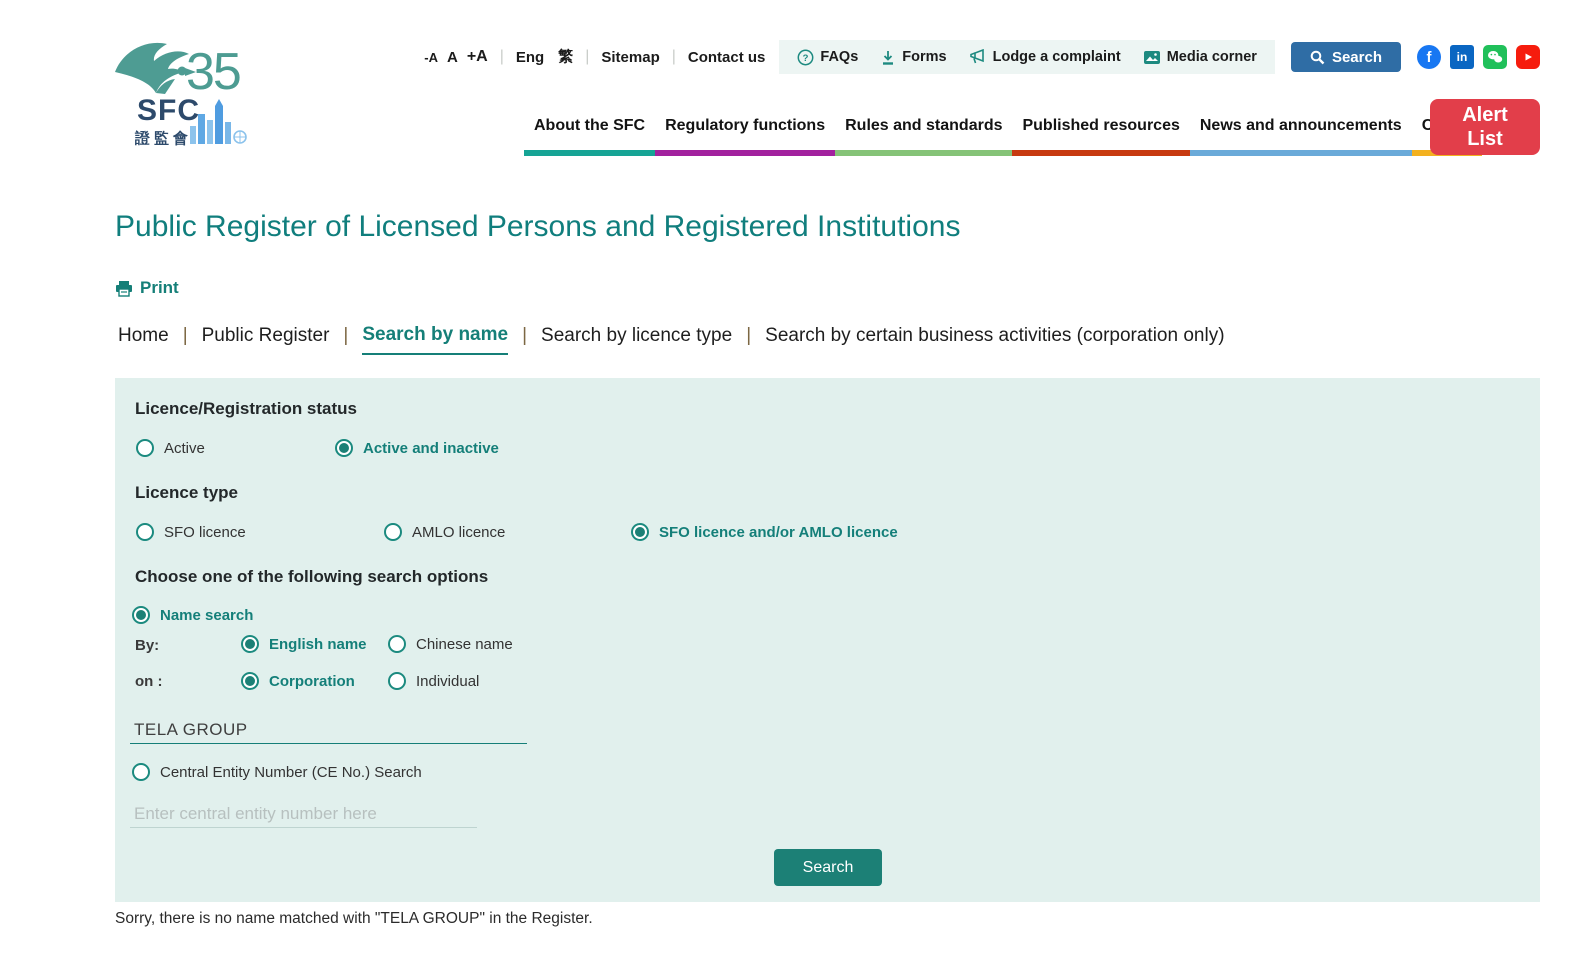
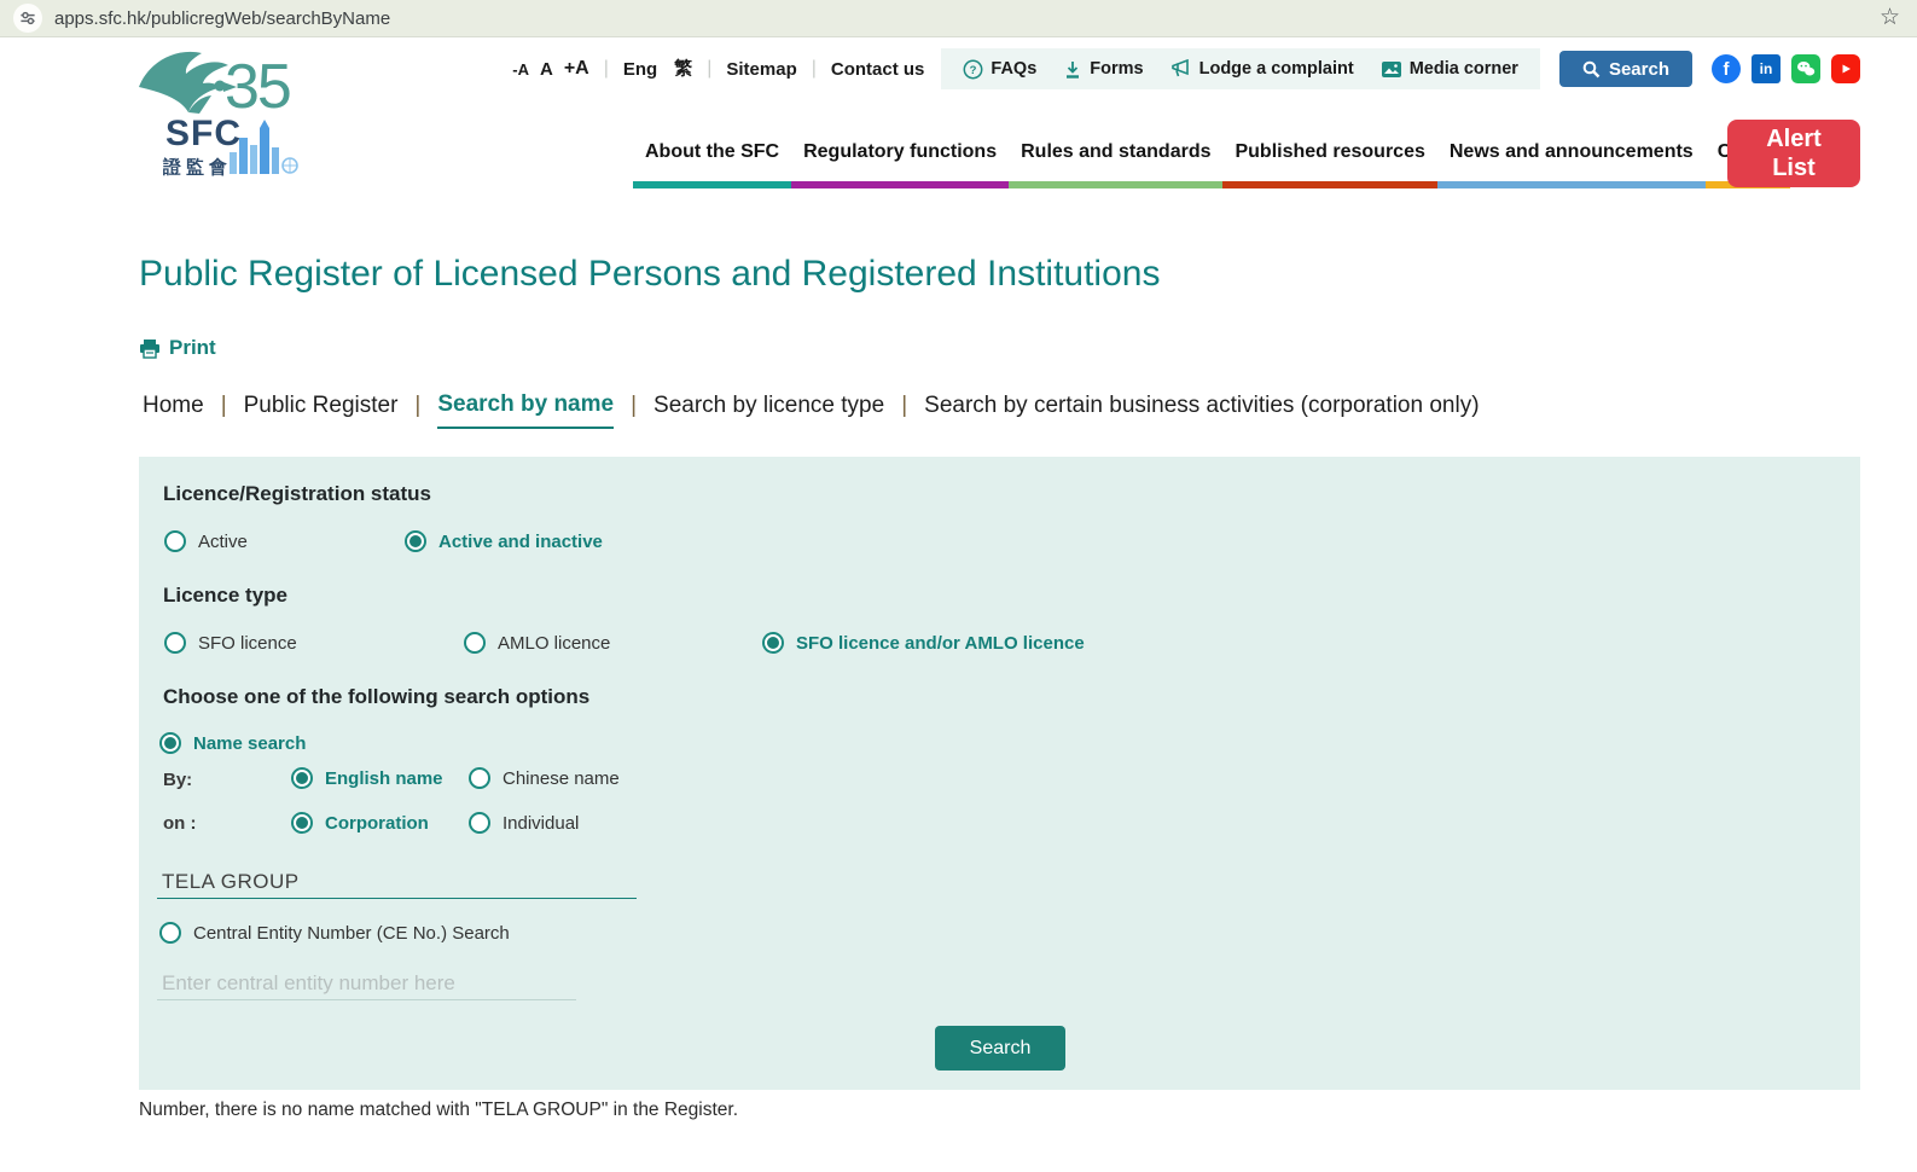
+ apps.sfc.hk/publicregWeb/searchByName
+ ☆
  35
  SFC
  證監會
  -A
  A
  +A
  |
  Eng
  繁
  |
  Sitemap
  |
  Contact us
  ?
  FAQs
  Forms
  Lodge a complaint
  Media corner
  Search
  f
  in
  About the SFC
  Regulatory functions
  Rules and standards
  Published resources
  News and announcements
  Alert
  List
  Public Register of Licensed Persons and Registered Institutions
  Print
  Home
  |
  Public Register
  |
  Search by name
  |
  Search by licence type
  |
  Search by certain business activities (corporation only)
  Licence/Registration status
  Active
  Active and inactive
  Licence type
  SFO licence
  AMLO licence
  SFO licence and/or AMLO licence
  Choose one of the following search options
  Name search
  By:
  English name
  Chinese name
  on :
  Corporation
  Individual
  TELA GROUP
  Central Entity Number (CE No.) Search
  Enter central entity number here
  Search
- Sorry, there is no name matched with "TELA GROUP" in the Register.
+ Number, there is no name matched with "TELA GROUP" in the Register.
